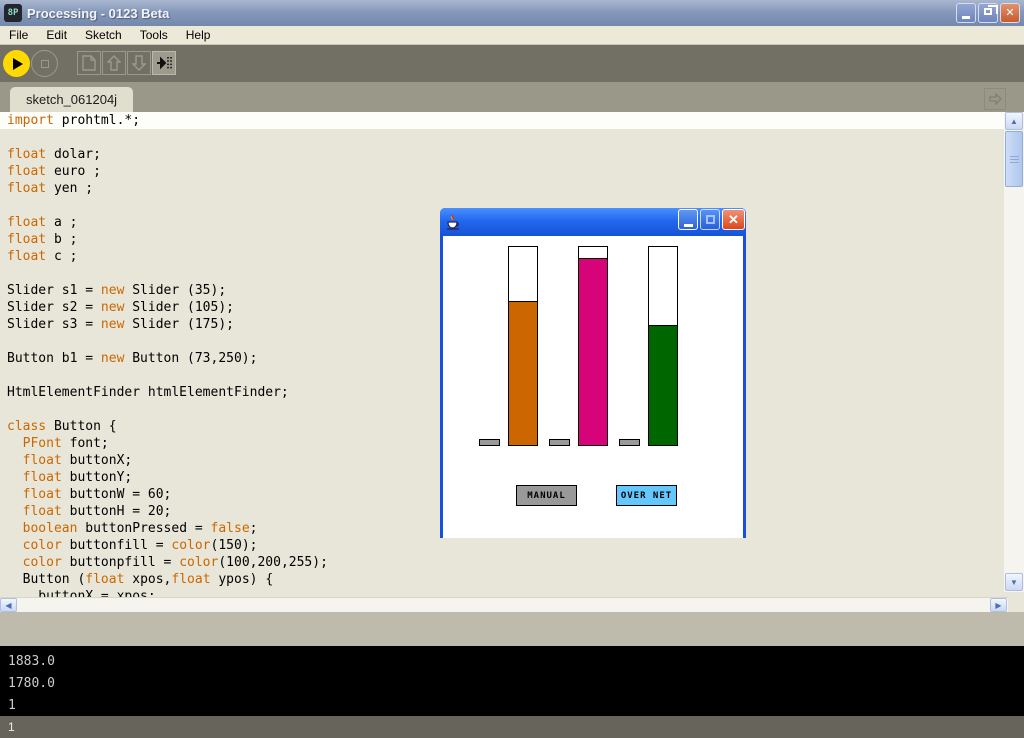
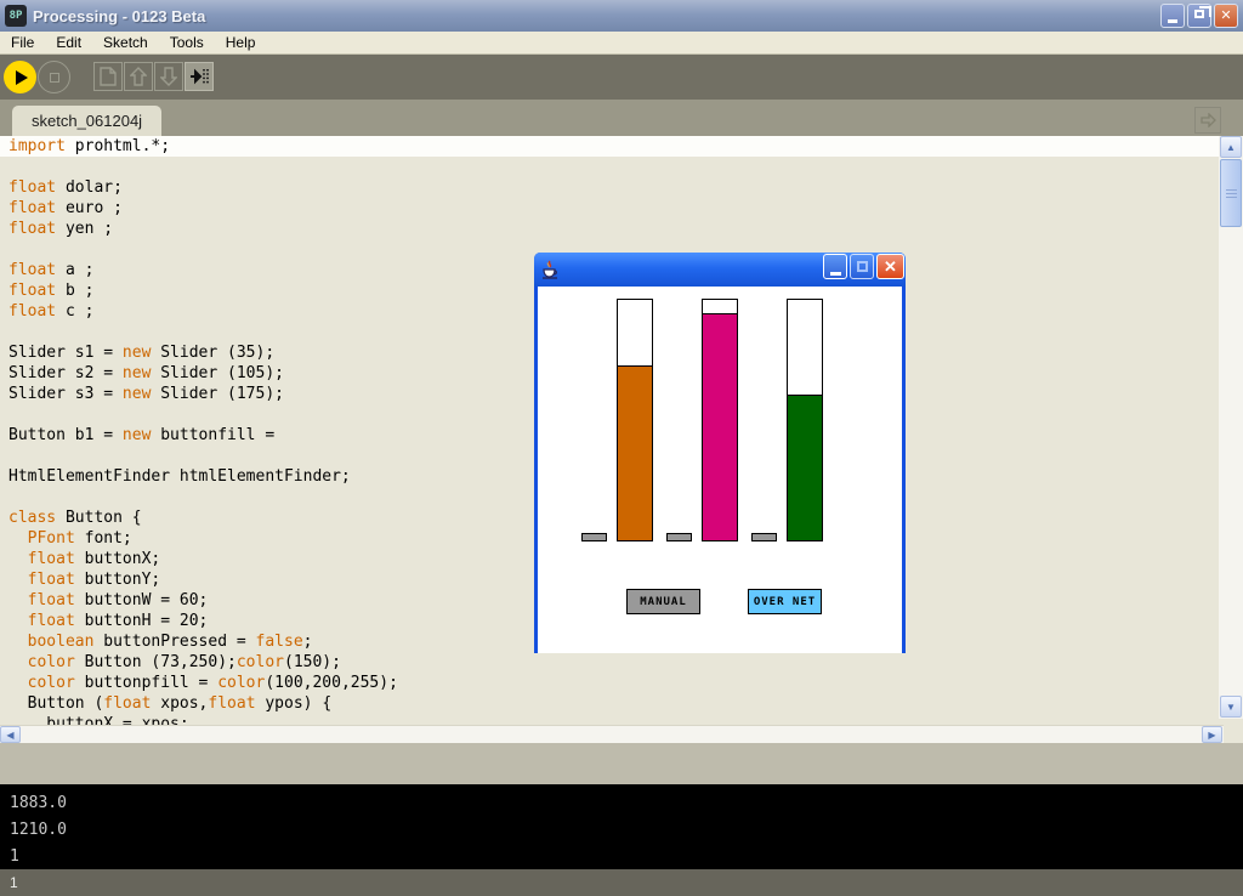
  8P
  Processing - 0123 Beta
  ✕
  File
  Edit
  Sketch
  Tools
  Help
  sketch_061204j
  import prohtml.*;
  float dolar;
  float euro ;
  float yen ;
  float a ;
  float b ;
  float c ;
  Slider s1 = new Slider (35);
  Slider s2 = new Slider (105);
  Slider s3 = new Slider (175);
- Button b1 = new Button (73,250);
+ Button b1 = new buttonfill =
  HtmlElementFinder htmlElementFinder;
  class Button {
  PFont font;
  float buttonX;
  float buttonY;
  float buttonW = 60;
  float buttonH = 20;
  boolean buttonPressed = false;
- color buttonfill = color(150);
+ color Button (73,250);color(150);
  color buttonpfill = color(100,200,255);
  Button (float xpos,float ypos) {
  ▲
  ▼
  ◀
  ▶
  1883.0
- 1780.0
+ 1210.0
  1
  1
  ✕
  MANUAL
  OVER NET
